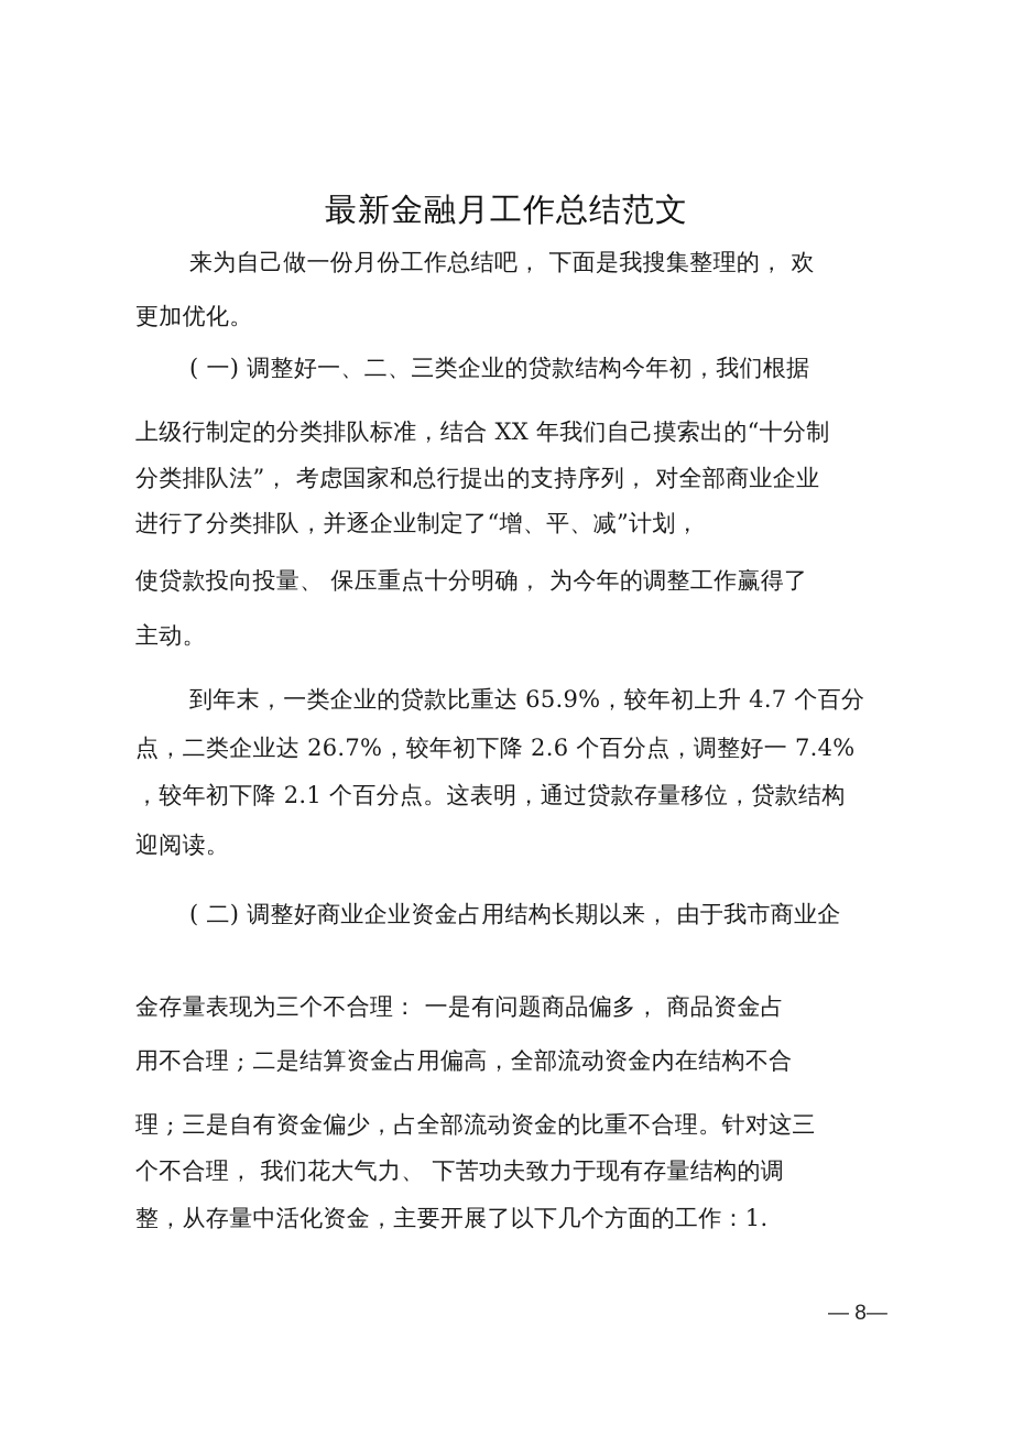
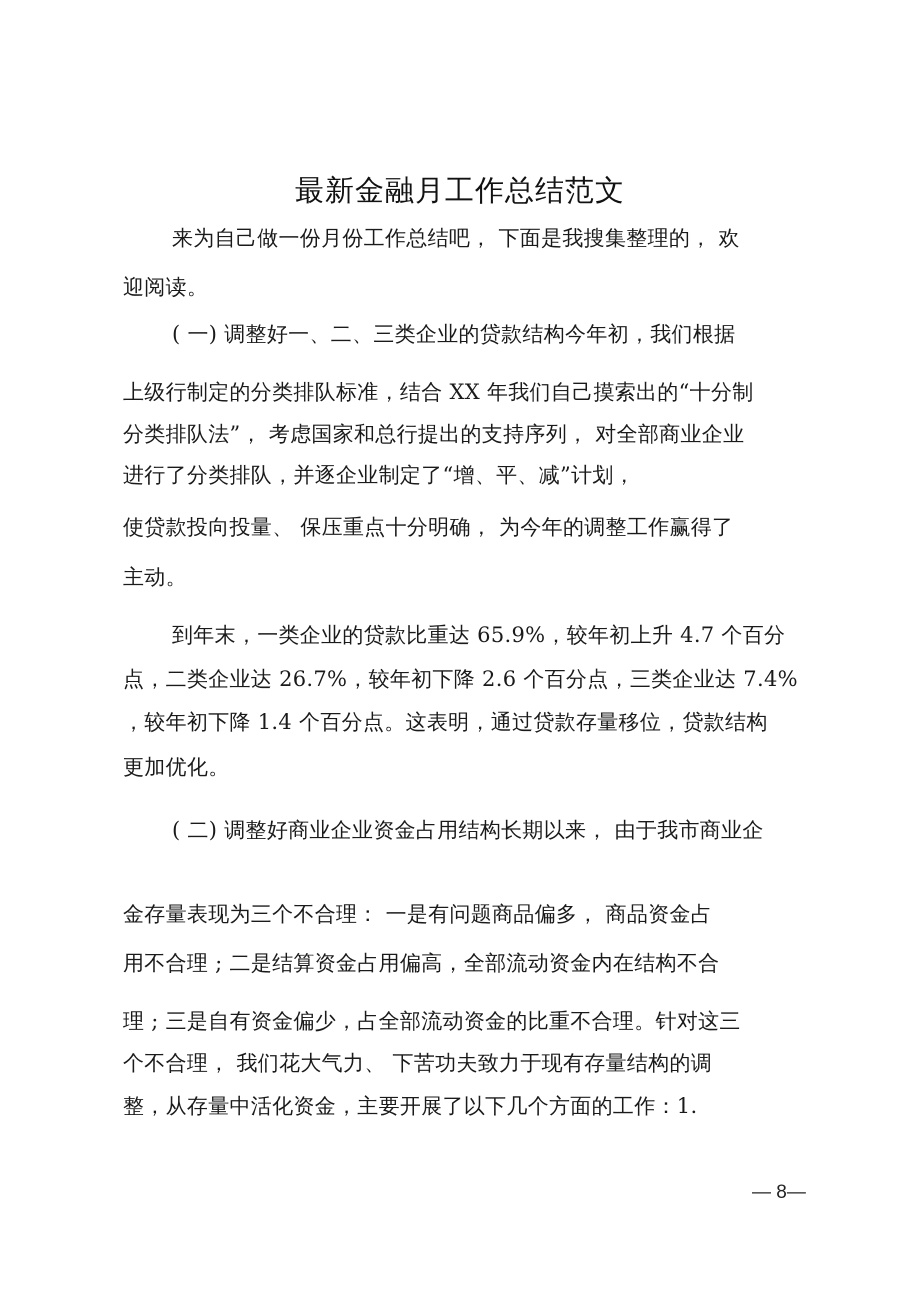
  最新金融月工作总结范文
  来为自己做一份月份工作总结吧， 下面是我搜集整理的， 欢
- 更加优化。
+ 迎阅读。
  ( 一) 调整好一、二、三类企业的贷款结构今年初，我们根据
  上级行制定的分类排队标准，结合 XX 年我们自己摸索出的“十分制
  分类排队法”， 考虑国家和总行提出的支持序列， 对全部商业企业
  进行了分类排队，并逐企业制定了“增、平、减”计划，
  使贷款投向投量、 保压重点十分明确， 为今年的调整工作赢得了
  主动。
  到年末，一类企业的贷款比重达 65.9%，较年初上升 4.7 个百分
- 点，二类企业达 26.7%，较年初下降 2.6 个百分点，调整好一 7.4%
+ 点，二类企业达 26.7%，较年初下降 2.6 个百分点，三类企业达 7.4%
- ，较年初下降 2.1 个百分点。这表明，通过贷款存量移位，贷款结构
+ ，较年初下降 1.4 个百分点。这表明，通过贷款存量移位，贷款结构
- 迎阅读。
+ 更加优化。
  ( 二) 调整好商业企业资金占用结构长期以来， 由于我市商业企
  金存量表现为三个不合理： 一是有问题商品偏多， 商品资金占
  用不合理 ; 二是结算资金占用偏高，全部流动资金内在结构不合
  理 ; 三是自有资金偏少，占全部流动资金的比重不合理。针对这三
  个不合理， 我们花大气力、 下苦功夫致力于现有存量结构的调
  整，从存量中活化资金，主要开展了以下几个方面的工作：1.
  — 8—
